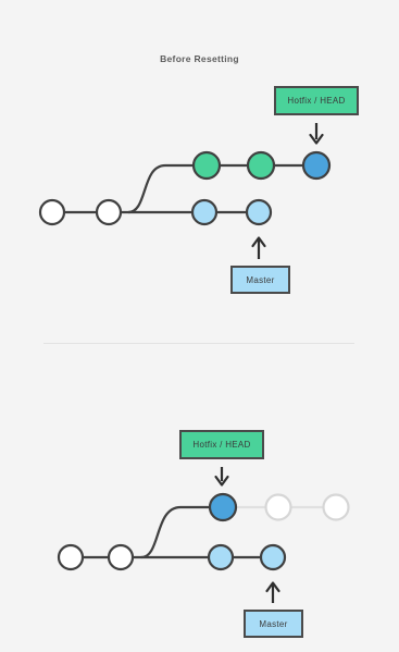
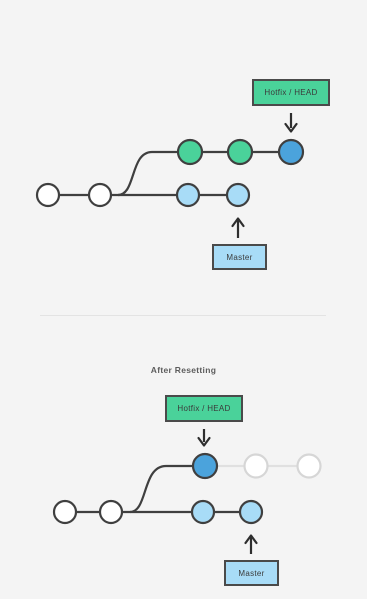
- Before Resetting
  Hotfix / HEAD
  Master
+ After Resetting
  Hotfix / HEAD
  Master
